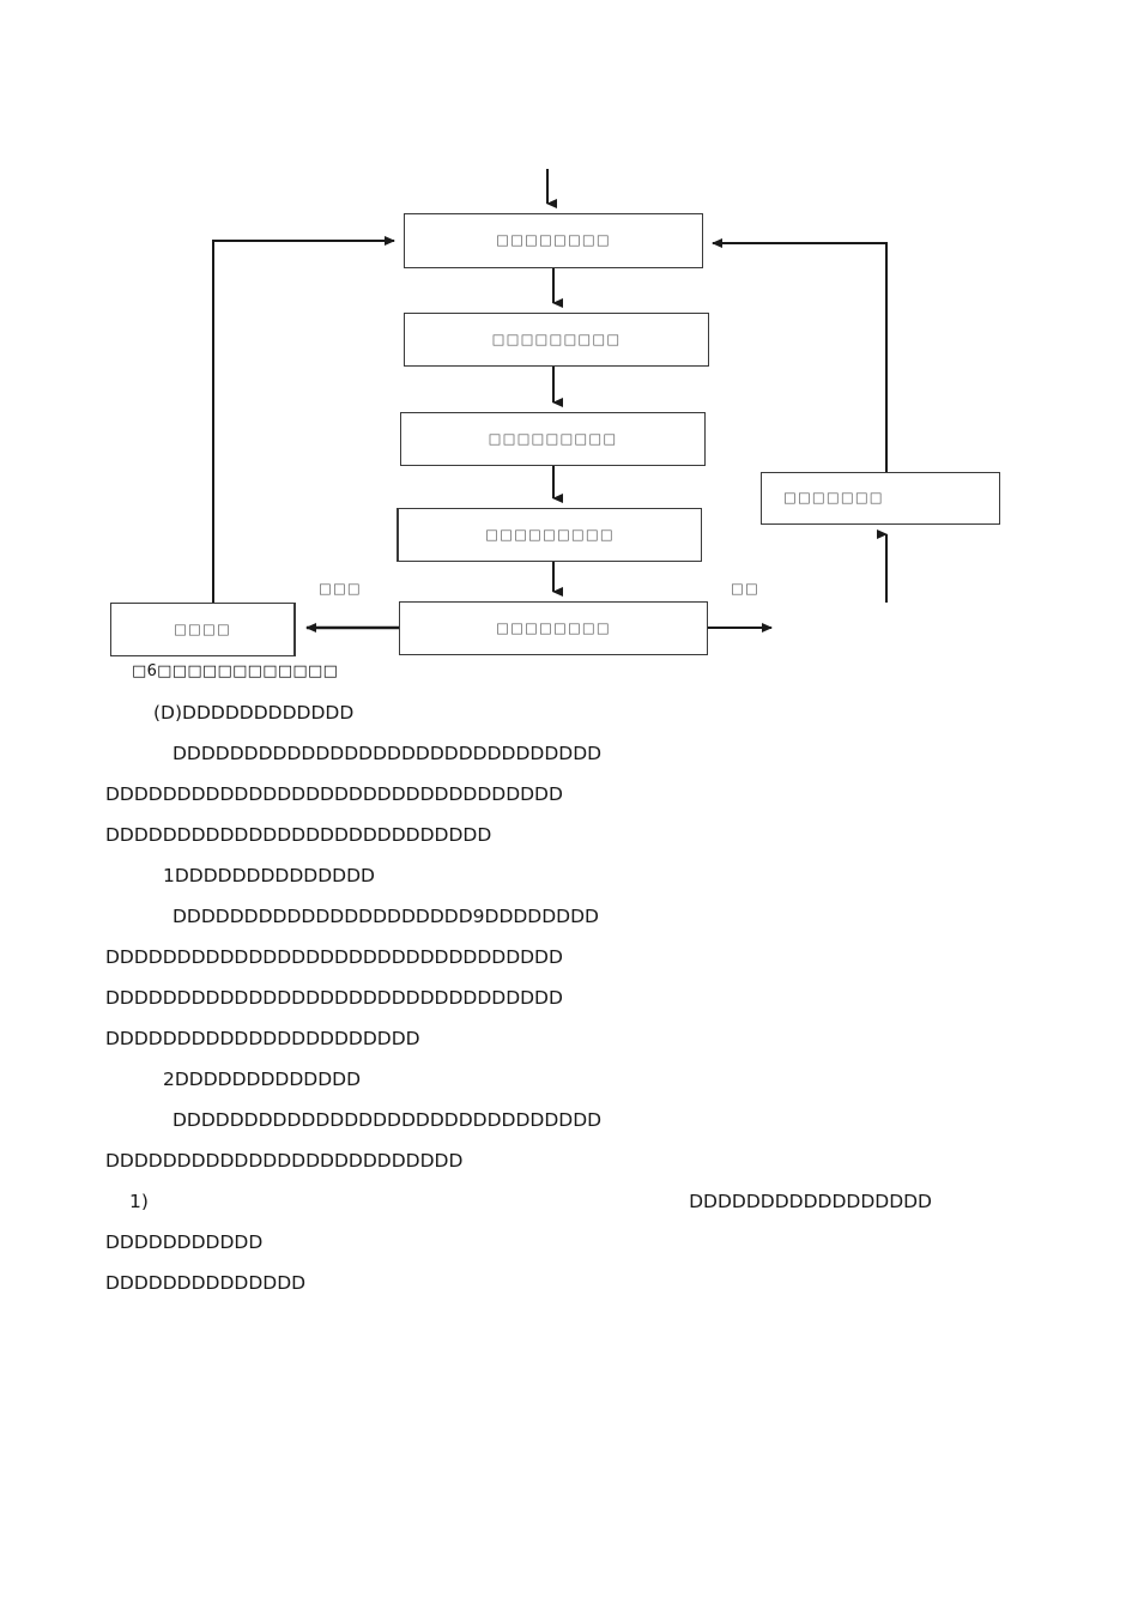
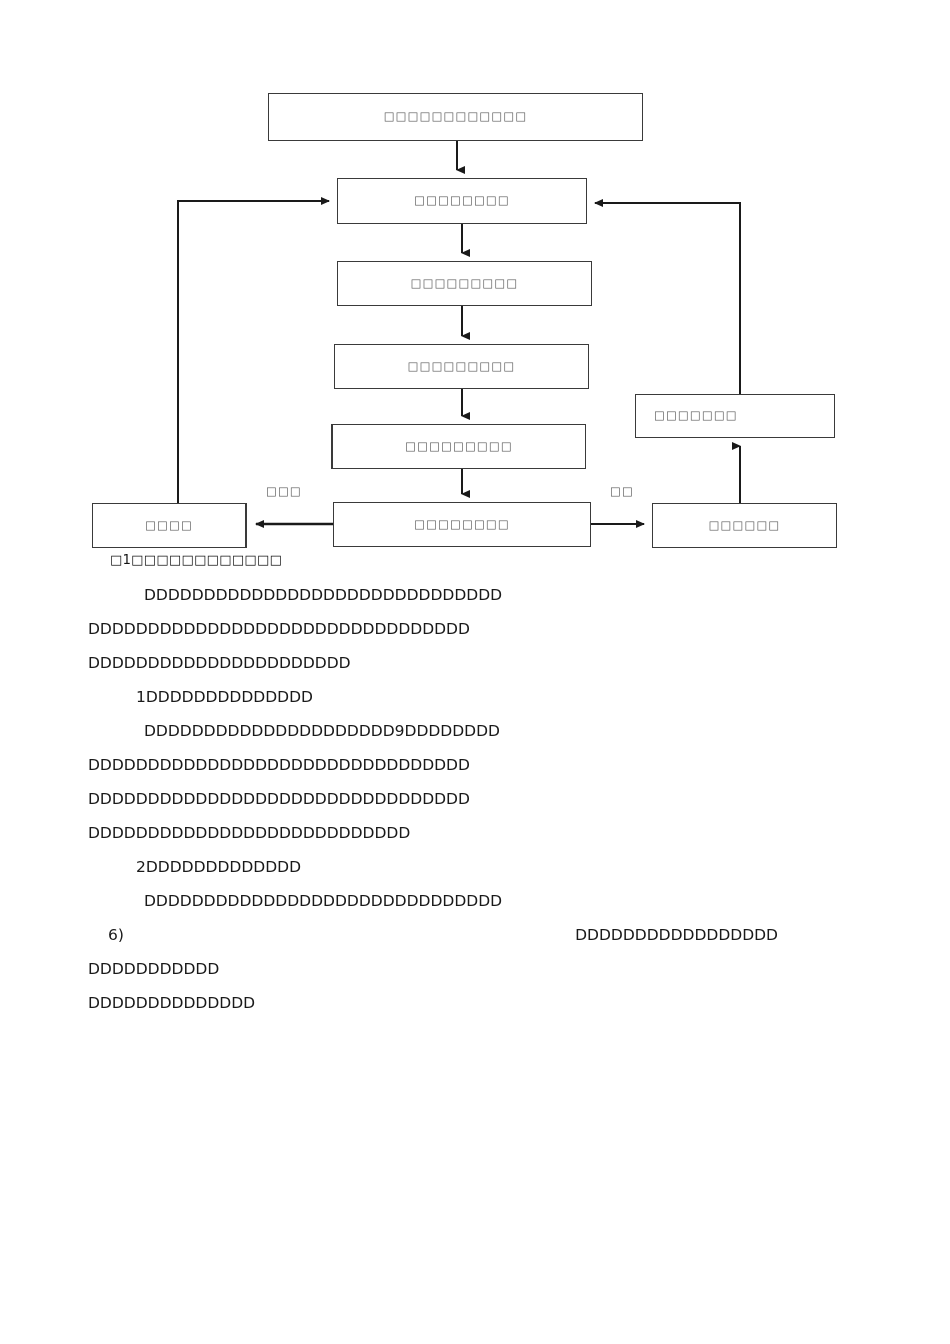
+ □□□□□□□□□□□□
  □□□□□□□□
  □□□□□□□□□
  □□□□□□□□□
  □□□□□□□□□
  □□□□□□□□
  □□□□
+ □□□□□□
  □□□□□□□
  □□□
  □□
- □6□□□□□□□□□□□□
+ □1□□□□□□□□□□□□
- (D)DDDDDDDDDDDD
  DDDDDDDDDDDDDDDDDDDDDDDDDDDDDD
  DDDDDDDDDDDDDDDDDDDDDDDDDDDDDDDD
- DDDDDDDDDDDDDDDDDDDDDDDDDDD
+ DDDDDDDDDDDDDDDDDDDDDD
  1DDDDDDDDDDDDDD
  DDDDDDDDDDDDDDDDDDDDD9DDDDDDDD
  DDDDDDDDDDDDDDDDDDDDDDDDDDDDDDDD
  DDDDDDDDDDDDDDDDDDDDDDDDDDDDDDDD
- DDDDDDDDDDDDDDDDDDDDDD
+ DDDDDDDDDDDDDDDDDDDDDDDDDDD
  2DDDDDDDDDDDDD
  DDDDDDDDDDDDDDDDDDDDDDDDDDDDDD
- DDDDDDDDDDDDDDDDDDDDDDDDD
- 1)
+ 6)
  DDDDDDDDDDDDDDDDD
  DDDDDDDDDDD
  DDDDDDDDDDDDDD
